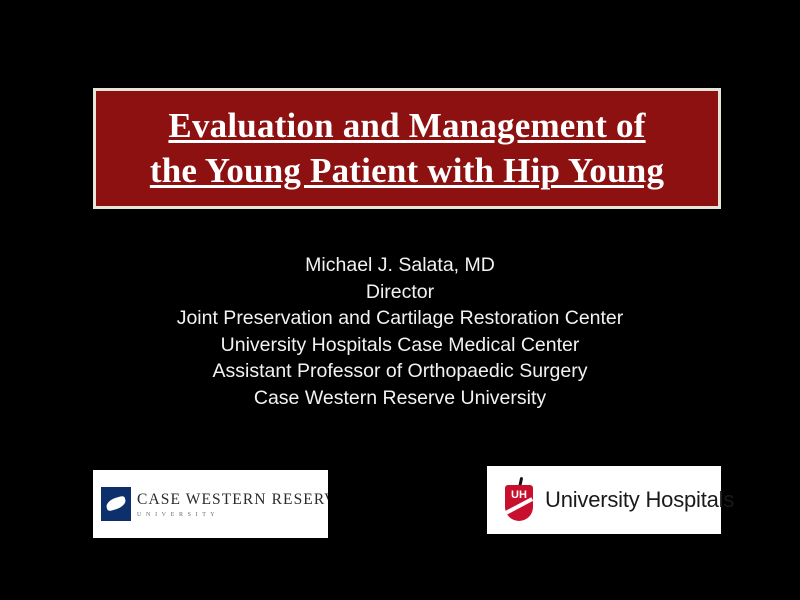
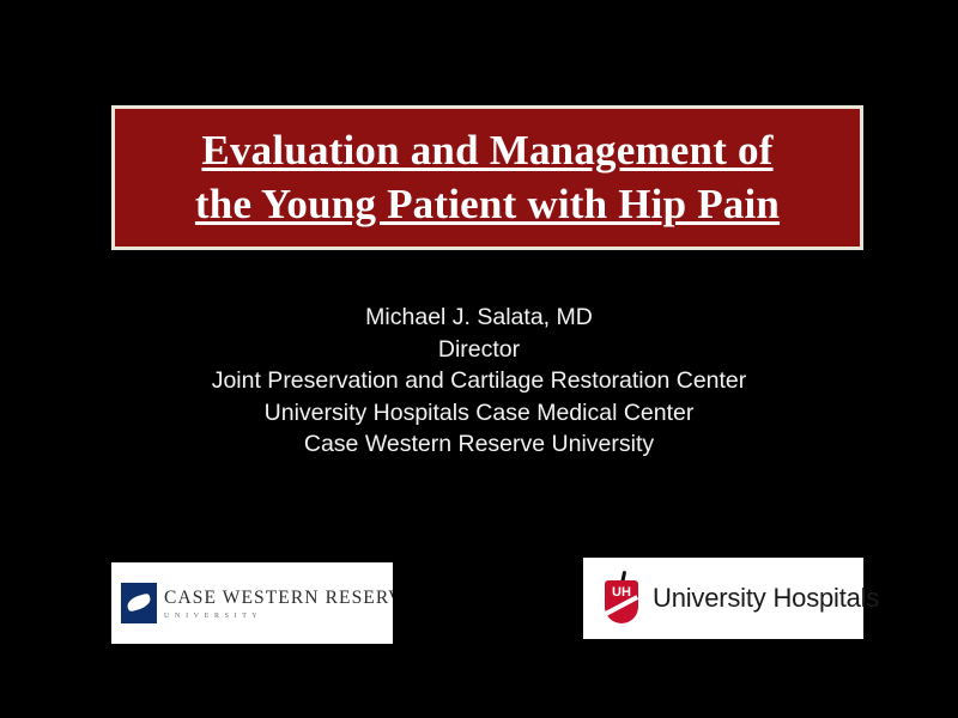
  Evaluation and Management of
- the Young Patient with Hip Young
+ the Young Patient with Hip Pain
  Michael J. Salata, MD
  Director
  Joint Preservation and Cartilage Restoration Center
  University Hospitals Case Medical Center
- Assistant Professor of Orthopaedic Surgery
  Case Western Reserve University
  CASE WESTERN RESER
  UH
  University Hospitals
